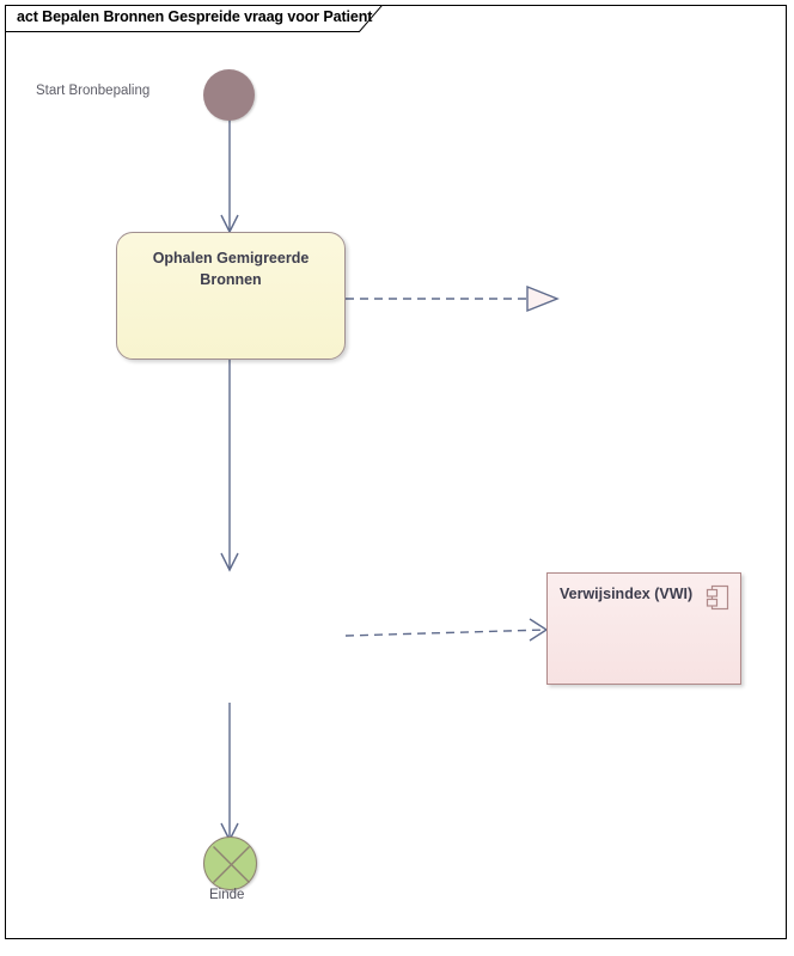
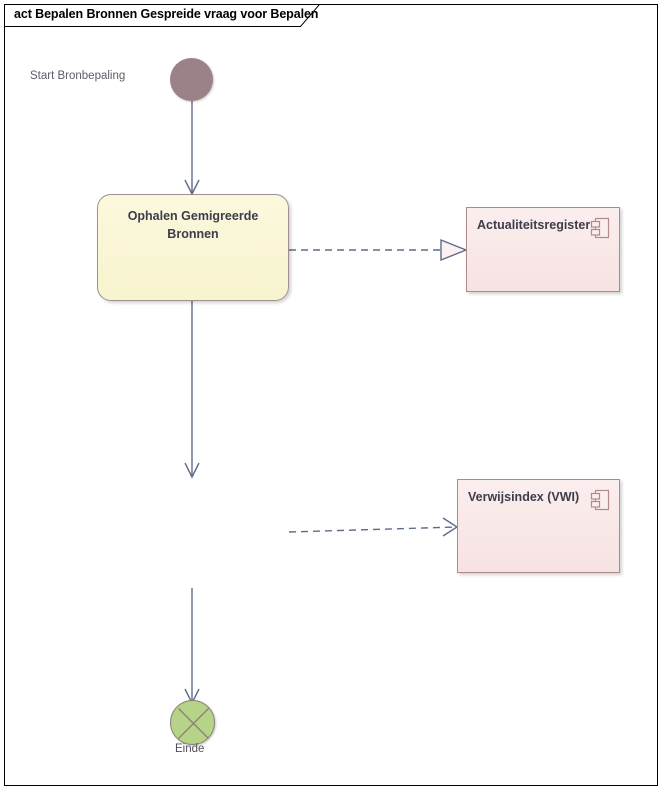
- act Bepalen Bronnen Gespreide vraag voor Patient
+ act Bepalen Bronnen Gespreide vraag voor Bepalen
  Start Bronbepaling
  Ophalen Gemigreerde
  Bronnen
+ Actualiteitsregister
  Verwijsindex (VWI)
  Einde
